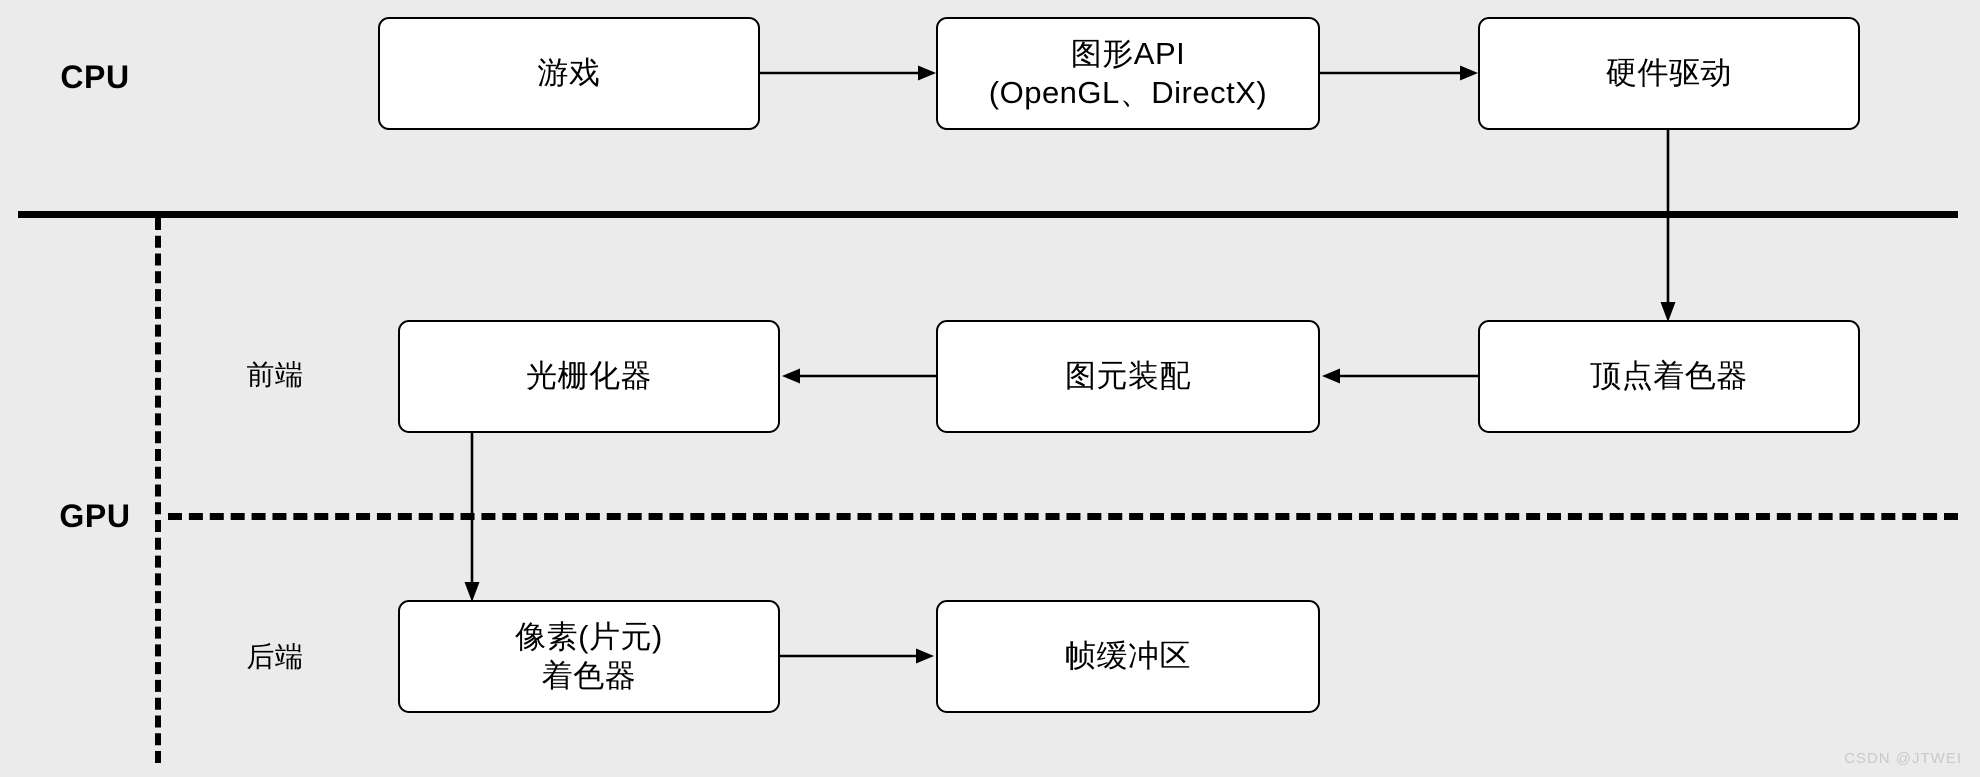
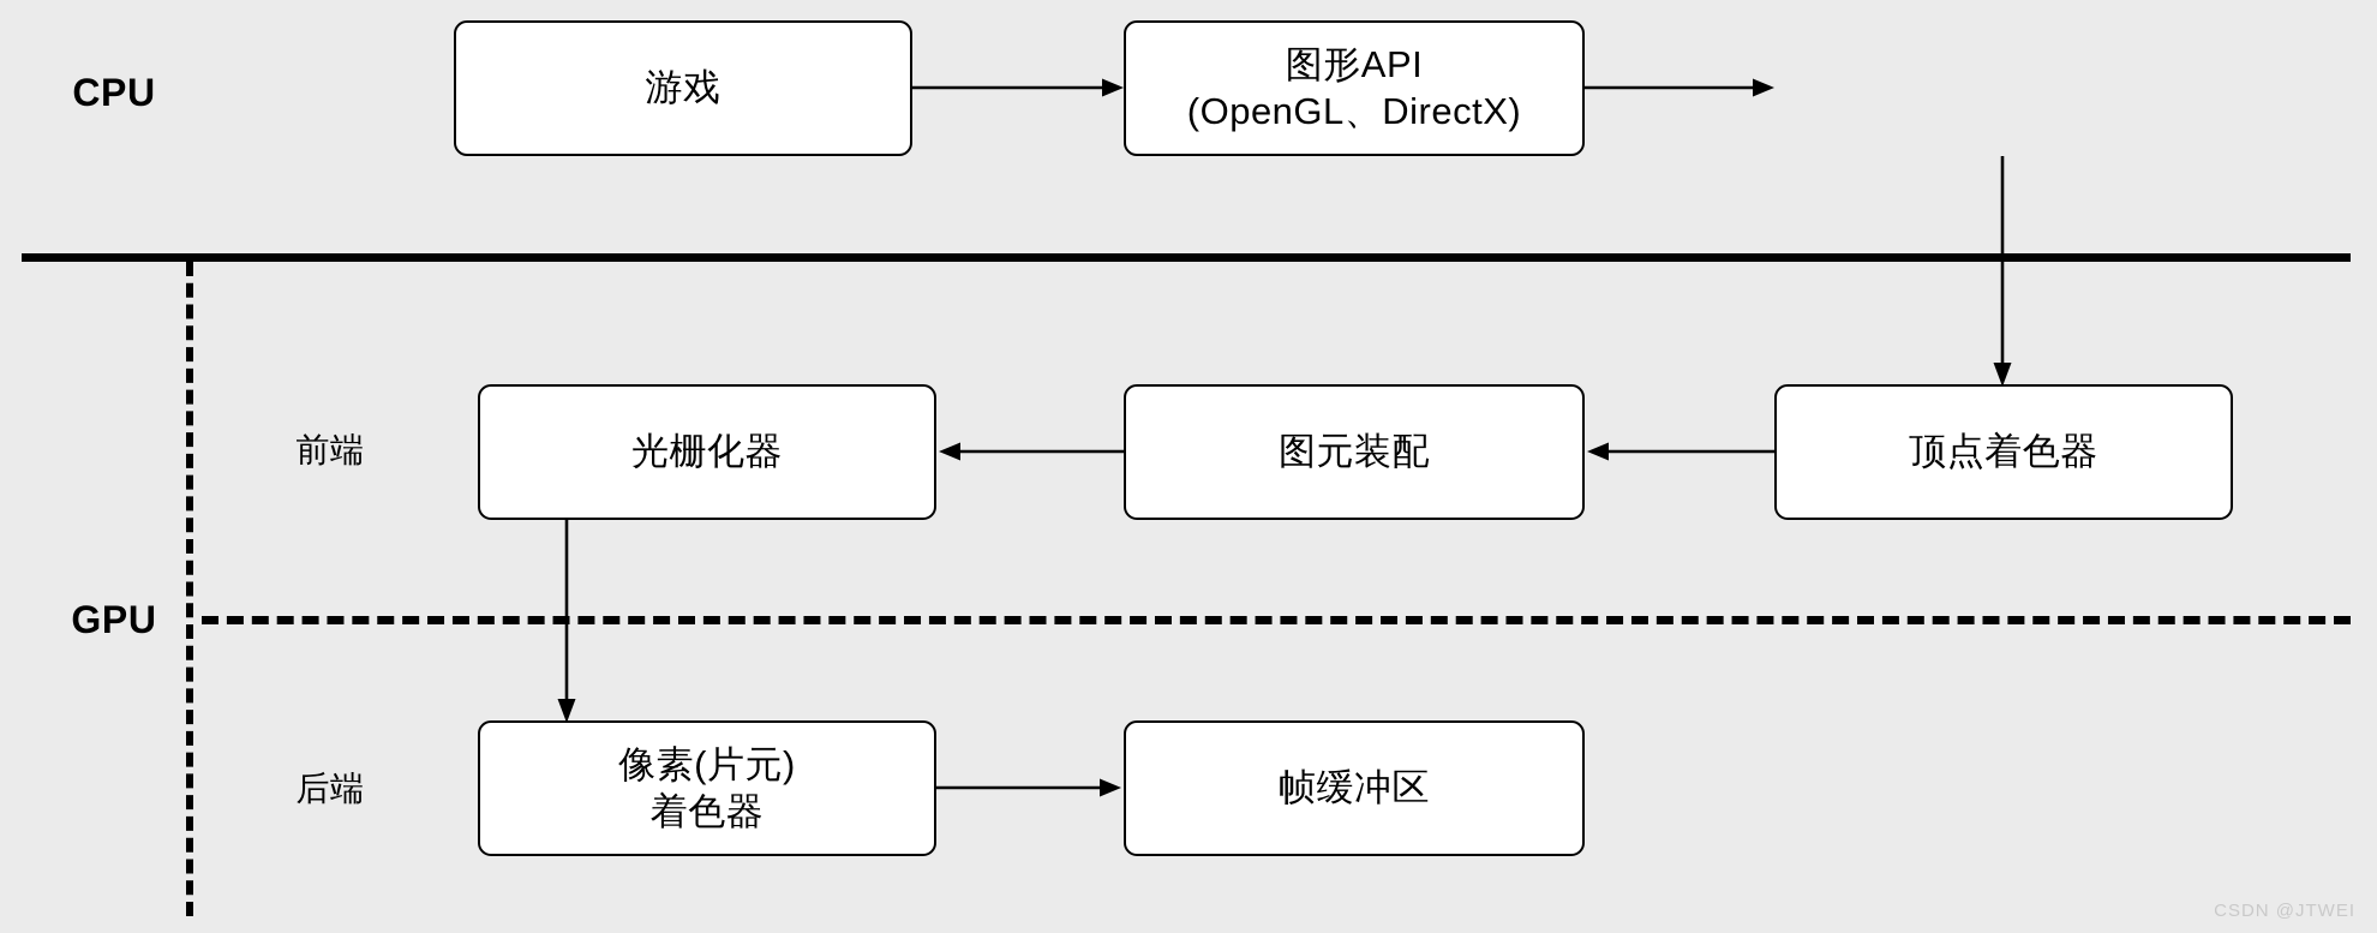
  CPU
  GPU
  前端
  后端
  游戏
  图形API
  (OpenGL、DirectX)
- 硬件驱动
  光栅化器
  图元装配
  顶点着色器
  像素(片元)
  着色器
  帧缓冲区
  CSDN @JTWEI
